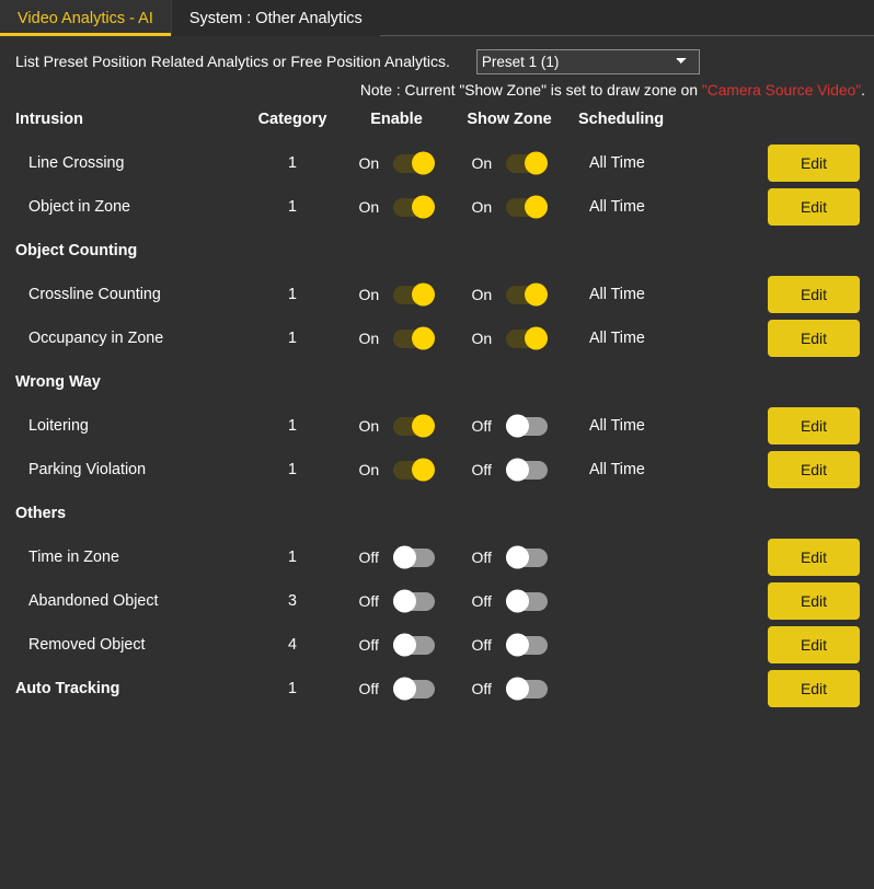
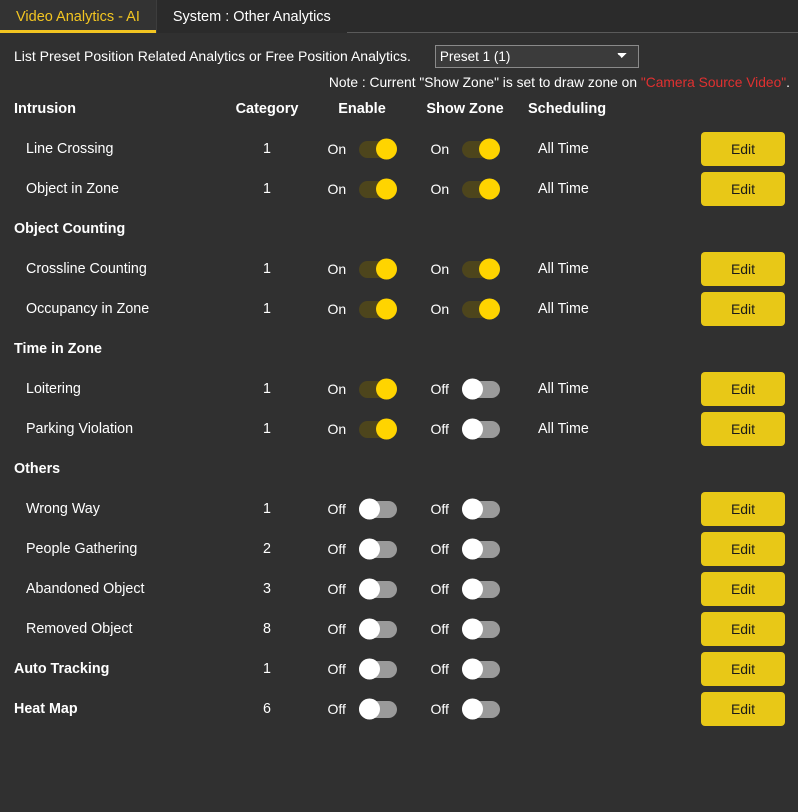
  Video Analytics - AI
  System : Other Analytics
  List Preset Position Related Analytics or Free Position Analytics.
  Preset 1 (1)
  Note : Current "Show Zone" is set to draw zone on "Camera Source Video".
  Intrusion	Category	Enable	Show Zone	Scheduling
  Line Crossing	1	On	On	All Time	Edit
  Object in Zone	1	On	On	All Time	Edit
  Object Counting
  Crossline Counting	1	On	On	All Time	Edit
  Occupancy in Zone	1	On	On	All Time	Edit
- Wrong Way
+ Time in Zone
  Loitering	1	On	Off	All Time	Edit
  Parking Violation	1	On	Off	All Time	Edit
  Others
- Time in Zone	1	Off	Off		Edit
+ Wrong Way	1	Off	Off		Edit
+ People Gathering	2	Off	Off		Edit
  Abandoned Object	3	Off	Off		Edit
- Removed Object	4	Off	Off		Edit
+ Removed Object	8	Off	Off		Edit
  Auto Tracking	1	Off	Off		Edit
+ Heat Map	6	Off	Off		Edit
